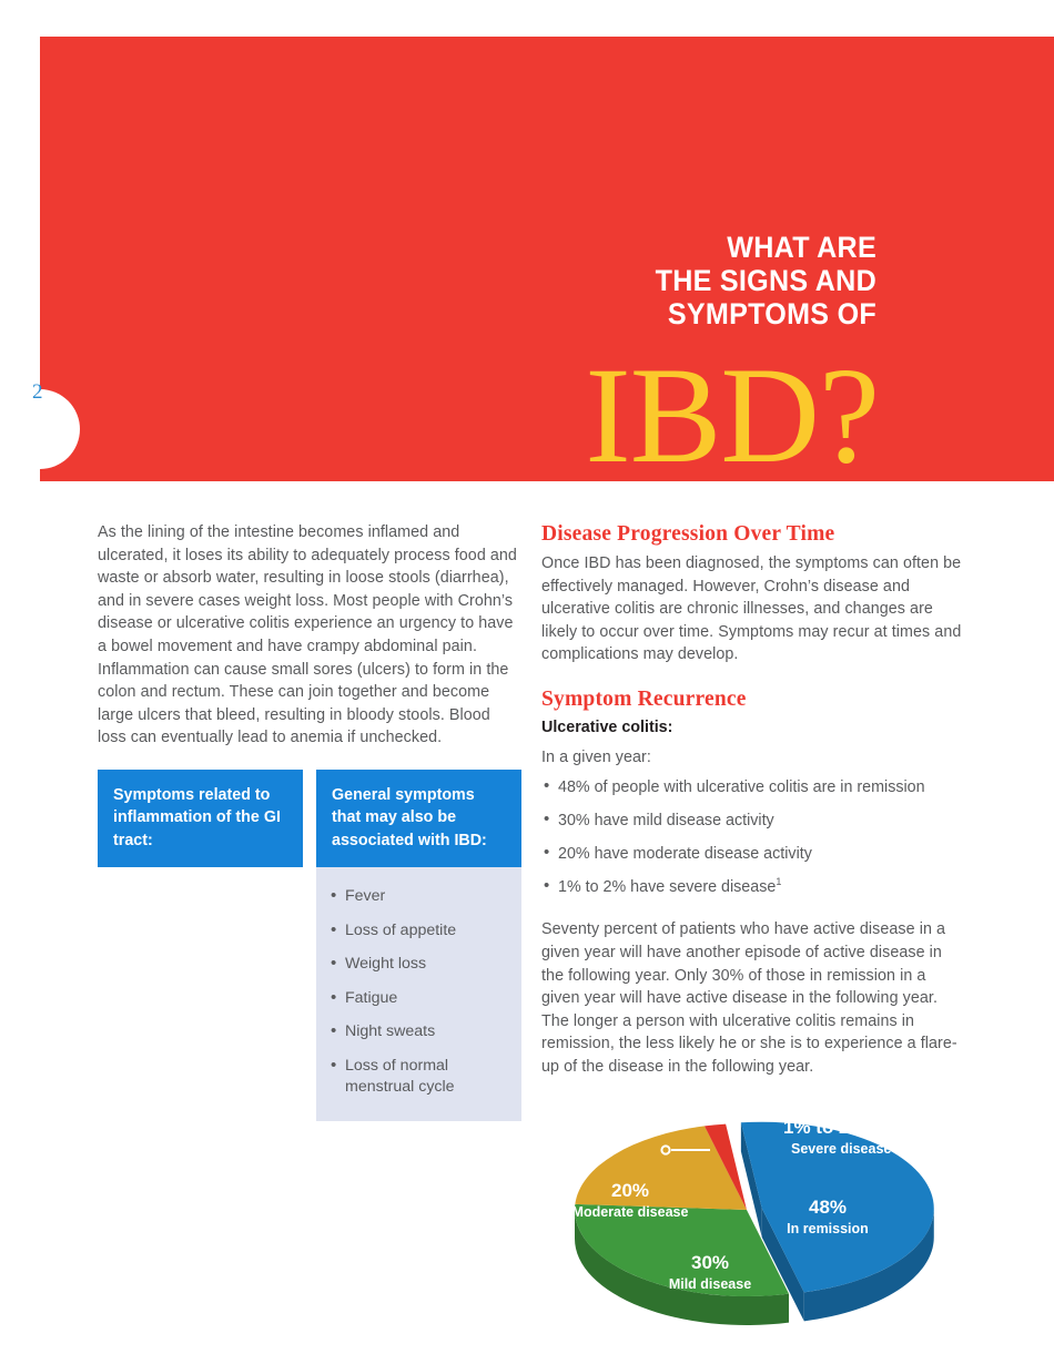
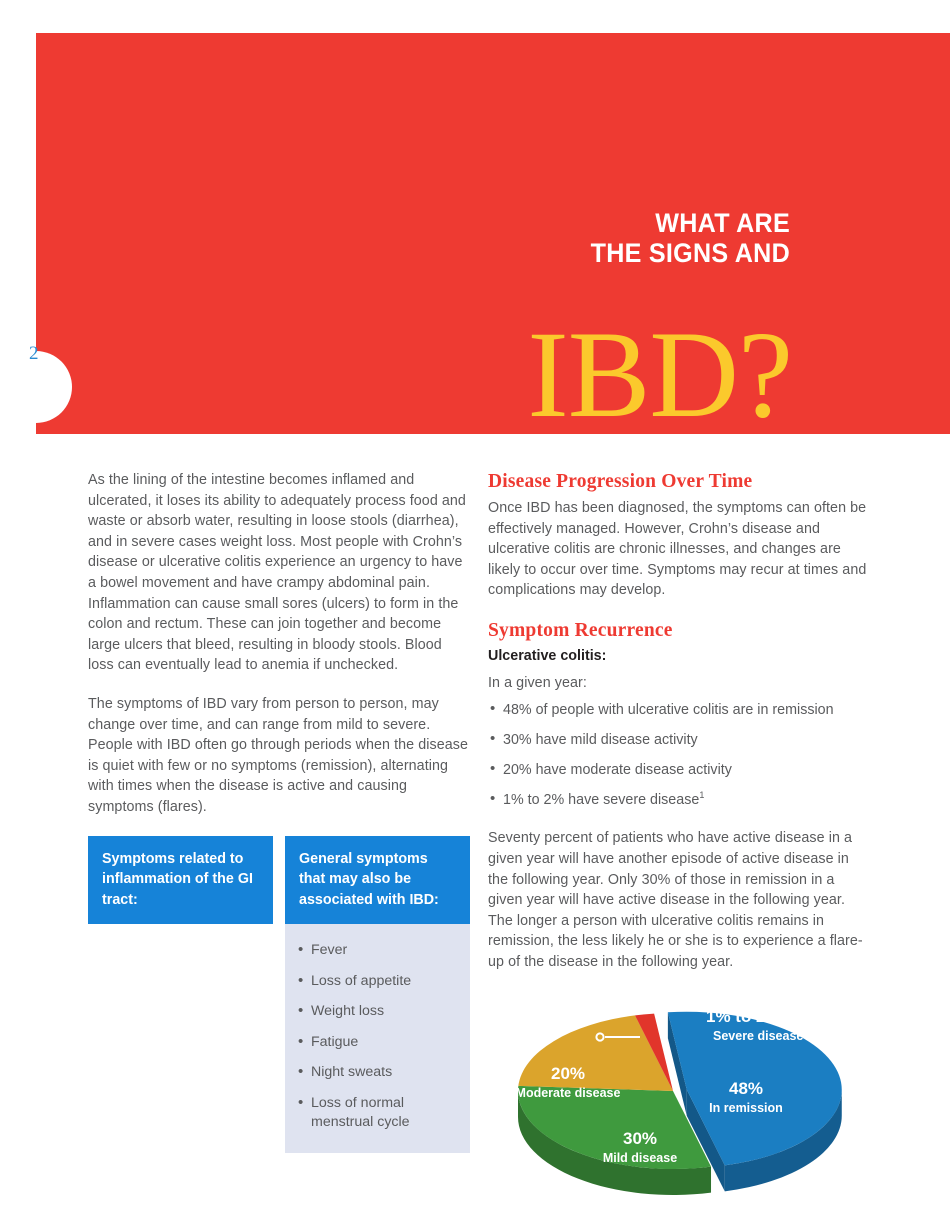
  WHAT ARE
  THE SIGNS AND
- SYMPTOMS OF
  IBD?
  2
  As the lining of the intestine becomes inflamed and ulcerated, it loses its ability to adequately process food and waste or absorb water, resulting in loose stools (diarrhea), and in severe cases weight loss. Most people with Crohn’s disease or ulcerative colitis experience an urgency to have a bowel movement and have crampy abdominal pain. Inflammation can cause small sores (ulcers) to form in the colon and rectum. These can join together and become large ulcers that bleed, resulting in bloody stools. Blood loss can eventually lead to anemia if unchecked.
+ The symptoms of IBD vary from person to person, may change over time, and can range from mild to severe. People with IBD often go through periods when the disease is quiet with few or no symptoms (remission), alternating with times when the disease is active and causing symptoms (flares).
  Symptoms related to inflammation of the GI tract:
  General symptoms that may also be associated with IBD:
  Fever
  Loss of appetite
  Weight loss
  Fatigue
  Night sweats
  Loss of normal menstrual cycle
  Disease Progression Over Time
  Once IBD has been diagnosed, the symptoms can often be effectively managed. However, Crohn’s disease and ulcerative colitis are chronic illnesses, and changes are likely to occur over time. Symptoms may recur at times and complications may develop.
  Symptom Recurrence
  Ulcerative colitis:
  In a given year:
  48% of people with ulcerative colitis are in remission
  30% have mild disease activity
  20% have moderate disease activity
  1% to 2% have severe disease1
  Seventy percent of patients who have active disease in a given year will have another episode of active disease in the following year. Only 30% of those in remission in a given year will have active disease in the following year. The longer a person with ulcerative colitis remains in remission, the less likely he or she is to experience a flare-up of the disease in the following year.
  1% to 2%
  Severe disease
  48%
  In remission
  30%
  Mild disease
  20%
  Moderate disease
